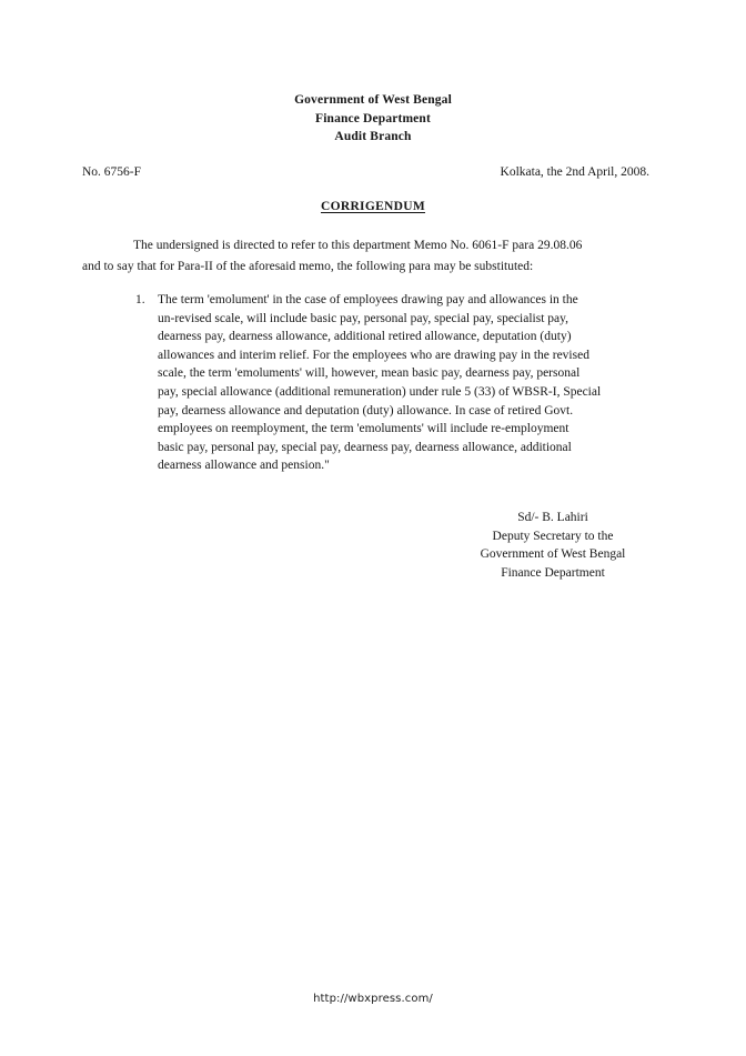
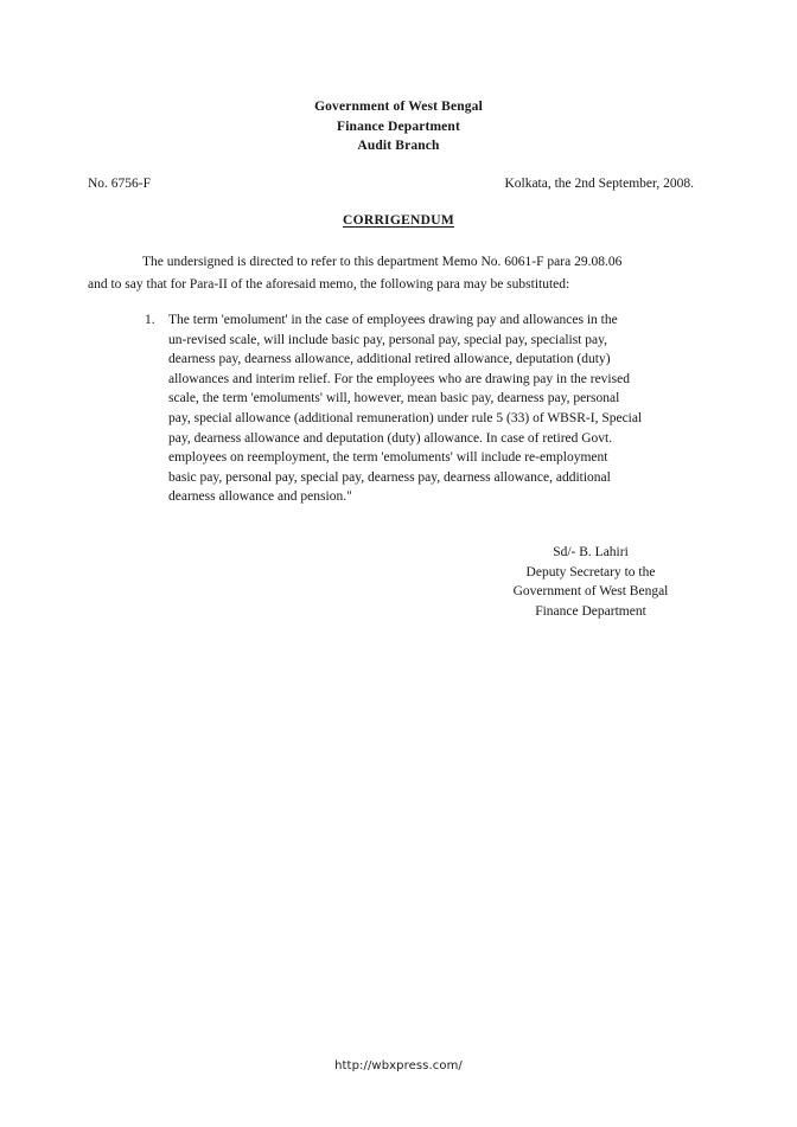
  Government of West Bengal
  Finance Department
  Audit Branch
  No. 6756-F
- Kolkata, the 2nd April, 2008.
+ Kolkata, the 2nd September, 2008.
  CORRIGENDUM
  The undersigned is directed to refer to this department Memo No. 6061-F para 29.08.06
  and to say that for Para-II of the aforesaid memo, the following para may be substituted:
  1.
  The term 'emolument' in the case of employees drawing pay and allowances in the
  un-revised scale, will include basic pay, personal pay, special pay, specialist pay,
  dearness pay, dearness allowance, additional retired allowance, deputation (duty)
  allowances and interim relief. For the employees who are drawing pay in the revised
  scale, the term 'emoluments' will, however, mean basic pay, dearness pay, personal
  pay, special allowance (additional remuneration) under rule 5 (33) of WBSR-I, Special
  pay, dearness allowance and deputation (duty) allowance. In case of retired Govt.
  employees on reemployment, the term 'emoluments' will include re-employment
  basic pay, personal pay, special pay, dearness pay, dearness allowance, additional
  dearness allowance and pension."
  Sd/- B. Lahiri
  Deputy Secretary to the
  Government of West Bengal
  Finance Department
  http://wbxpress.com/
